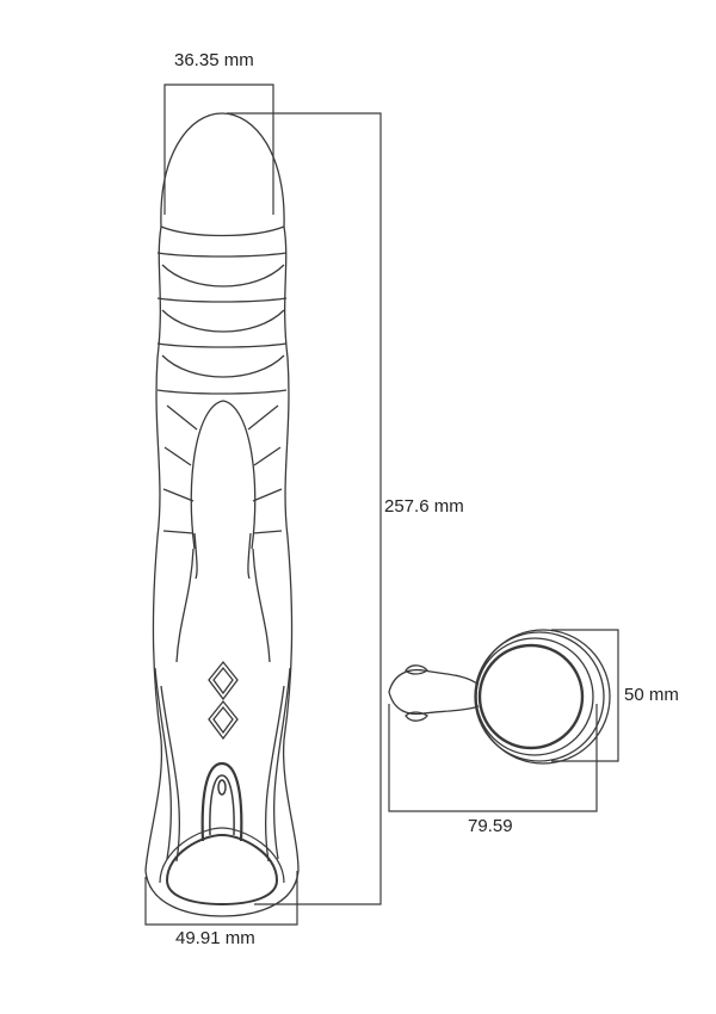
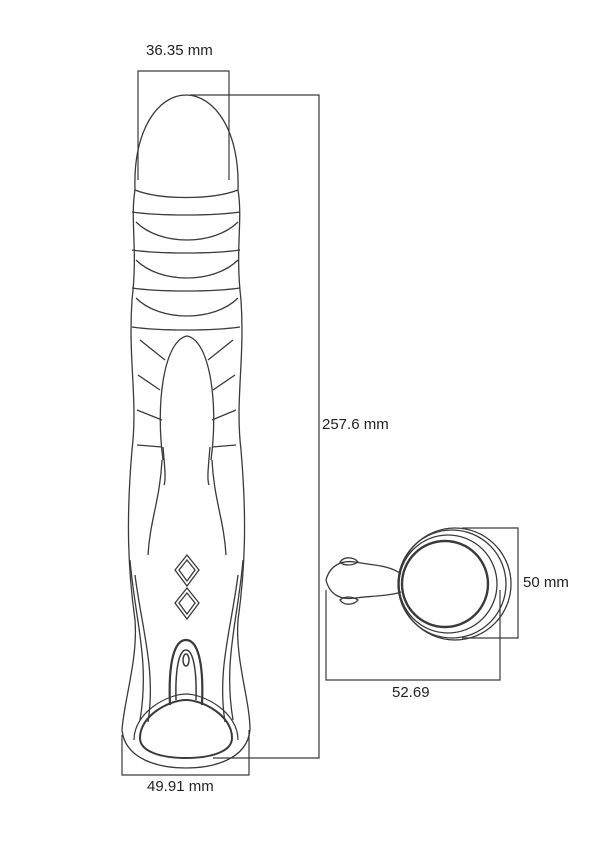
  36.35 mm
  257.6 mm
  49.91 mm
  50 mm
- 79.59
+ 52.69
